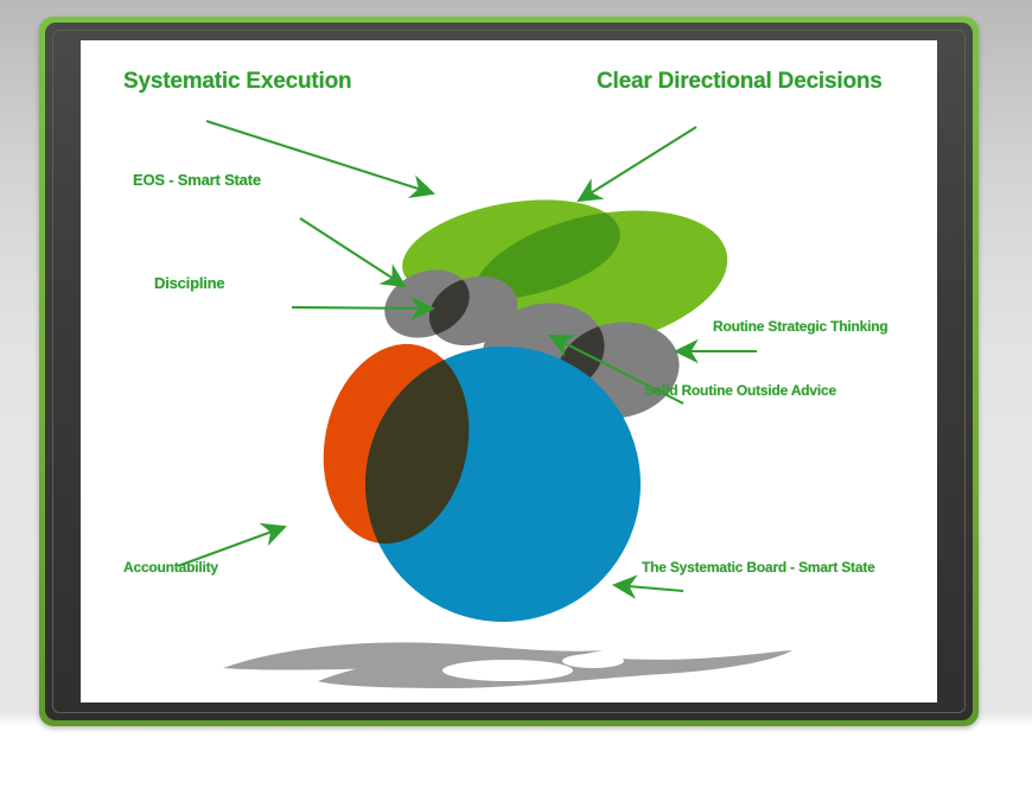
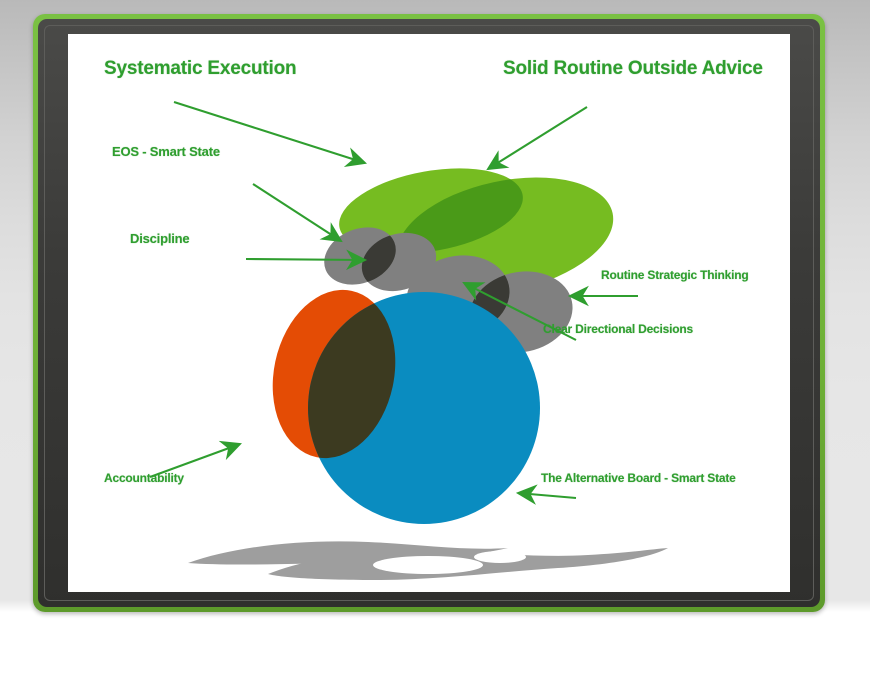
  Systematic Execution
- Clear Directional Decisions
+ Solid Routine Outside Advice
  EOS - Smart State
  Discipline
  Routine Strategic Thinking
- Solid Routine Outside Advice
+ Clear Directional Decisions
  Accountability
- The Systematic Board - Smart State
+ The Alternative Board - Smart State
